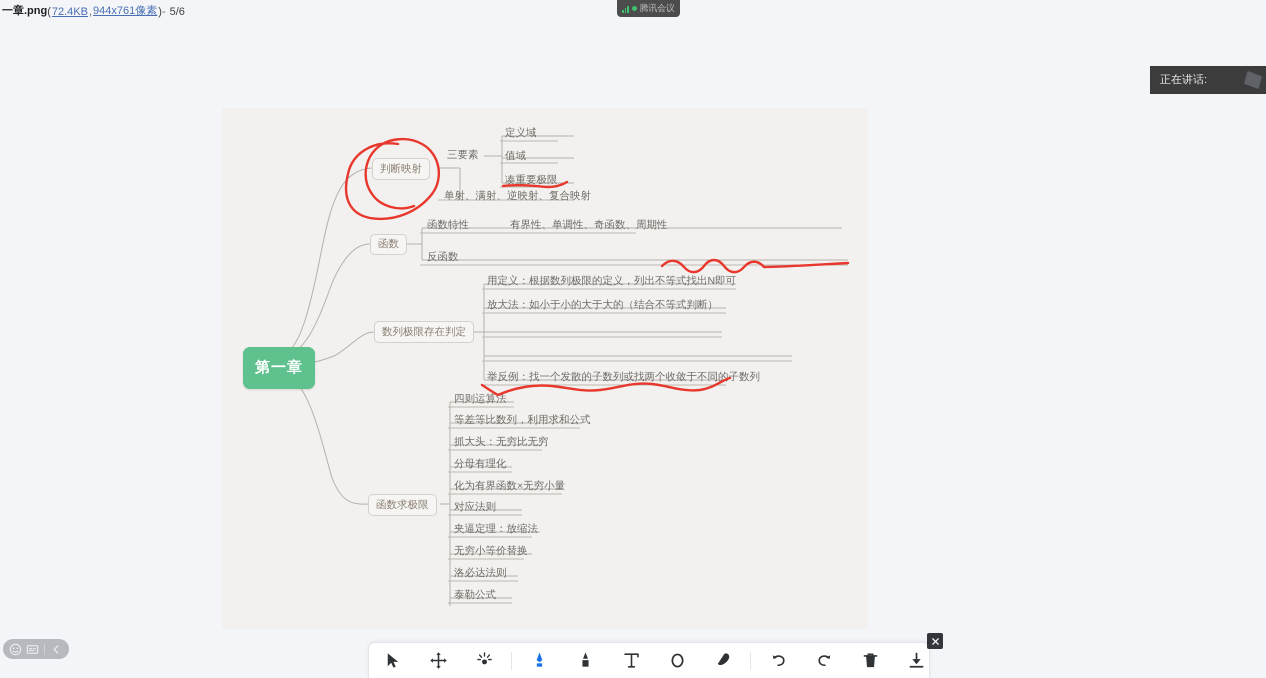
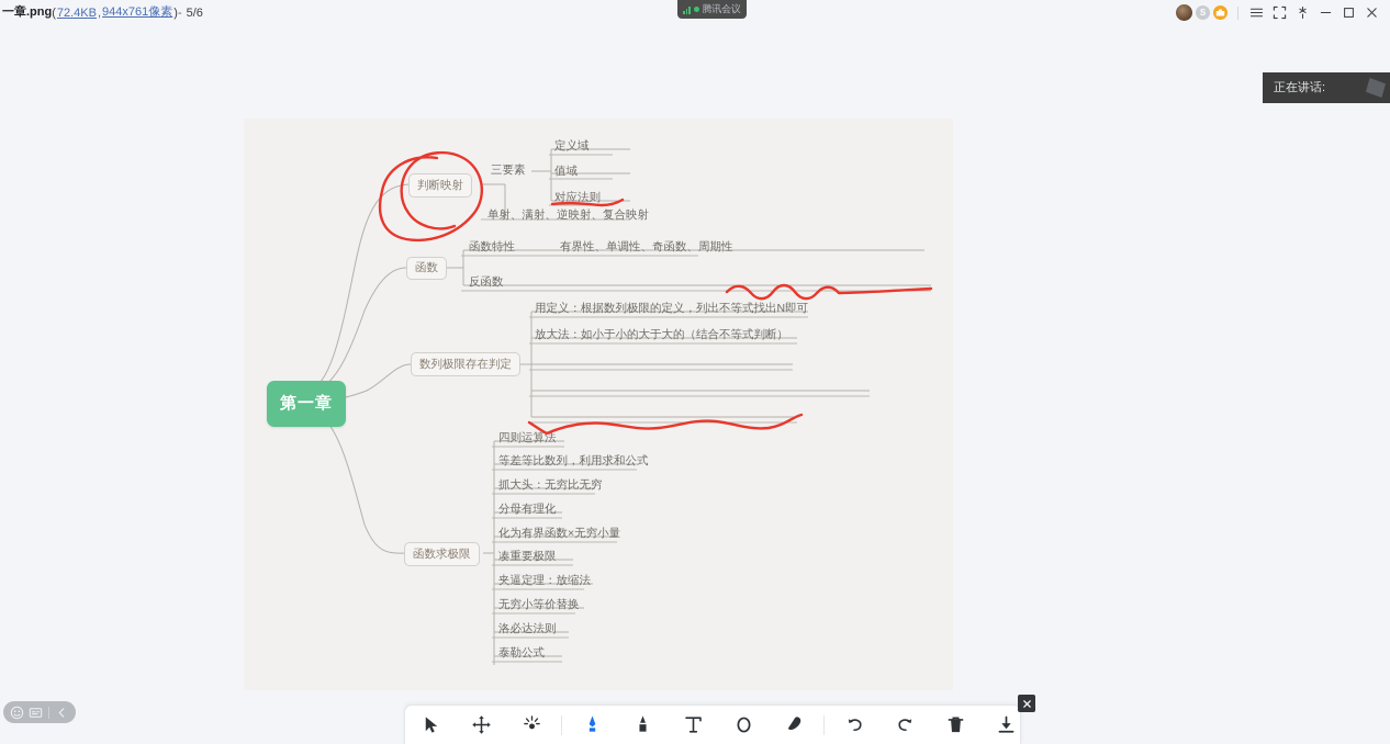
  一章.png
  (
  72.4KB
  ,
  944x761像素
  )
  -
  5/6
+ S
  腾讯会议
  正在讲话:
  第一章
  判断映射
  三要素
  定义域
  值域
- 凑重要极限
+ 对应法则
  单射、满射、逆映射、复合映射
  函数
  函数特性
  有界性、单调性、奇函数、周期性
  反函数
  数列极限存在判定
  用定义：根据数列极限的定义，列出不等式找出N即可
  放大法：如小于小的大于大的（结合不等式判断）
- 举反例：找一个发散的子数列或找两个收敛于不同的子数列
  函数求极限
  四则运算法
  等差等比数列，利用求和公式
  抓大头：无穷比无穷
  分母有理化
  化为有界函数×无穷小量
- 对应法则
+ 凑重要极限
  夹逼定理：放缩法
  无穷小等价替换
  洛必达法则
  泰勒公式
